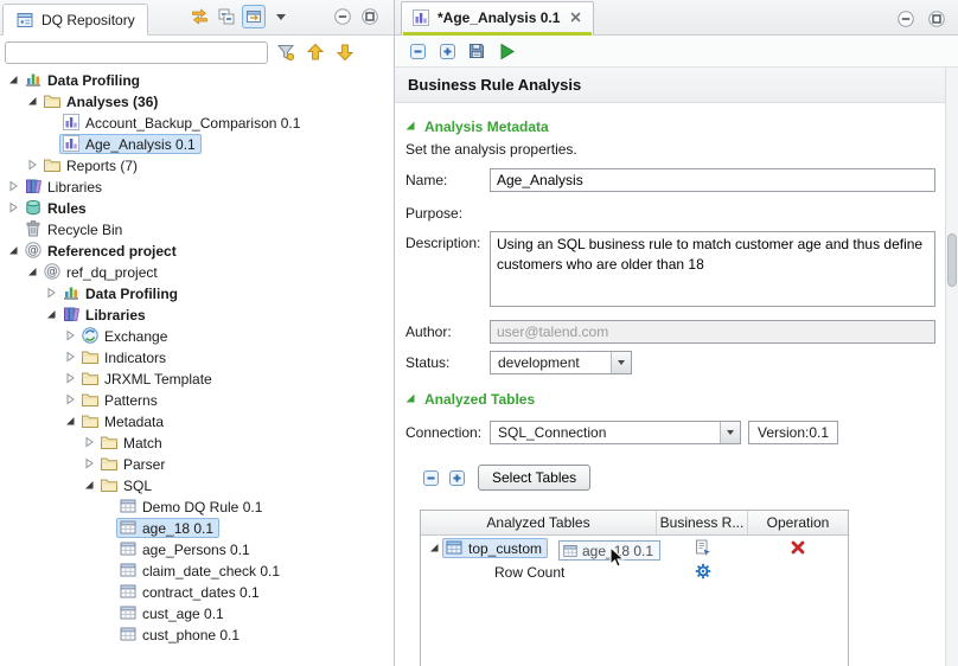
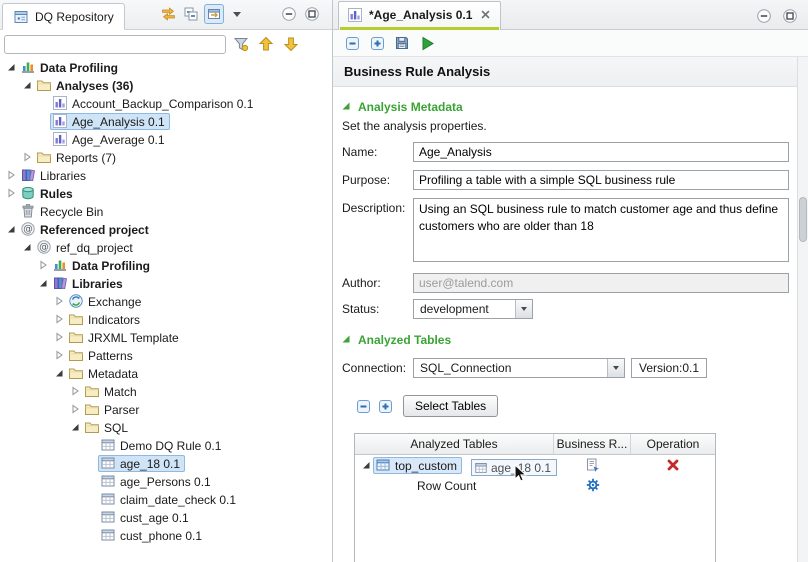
  DQ Repository
  Data Profiling
  Analyses (36)
  Account_Backup_Comparison 0.1
  Age_Analysis 0.1
+ Age_Average 0.1
  Reports (7)
  Libraries
  Rules
  Recycle Bin
  @
  Referenced project
  @
  ref_dq_project
  Data Profiling
  Libraries
  Exchange
  Indicators
  JRXML Template
  Patterns
  Metadata
  Match
  Parser
  SQL
  Demo DQ Rule 0.1
  age_18 0.1
  age_Persons 0.1
  claim_date_check 0.1
- contract_dates 0.1
  cust_age 0.1
  cust_phone 0.1
  *Age_Analysis 0.1
  Business Rule Analysis
  Analysis Metadata
  Set the analysis properties.
  Name:
  Age_Analysis
  Purpose:
+ Profiling a table with a simple SQL business rule
  Description:
  Author:
  user@talend.com
  Status:
  development
  Analyzed Tables
  Connection:
  SQL_Connection
  Version:0.1
  Select Tables
  Analyzed Tables
  Business R...
  Operation
  top_custom
  Row Count
  age_18 0.1
